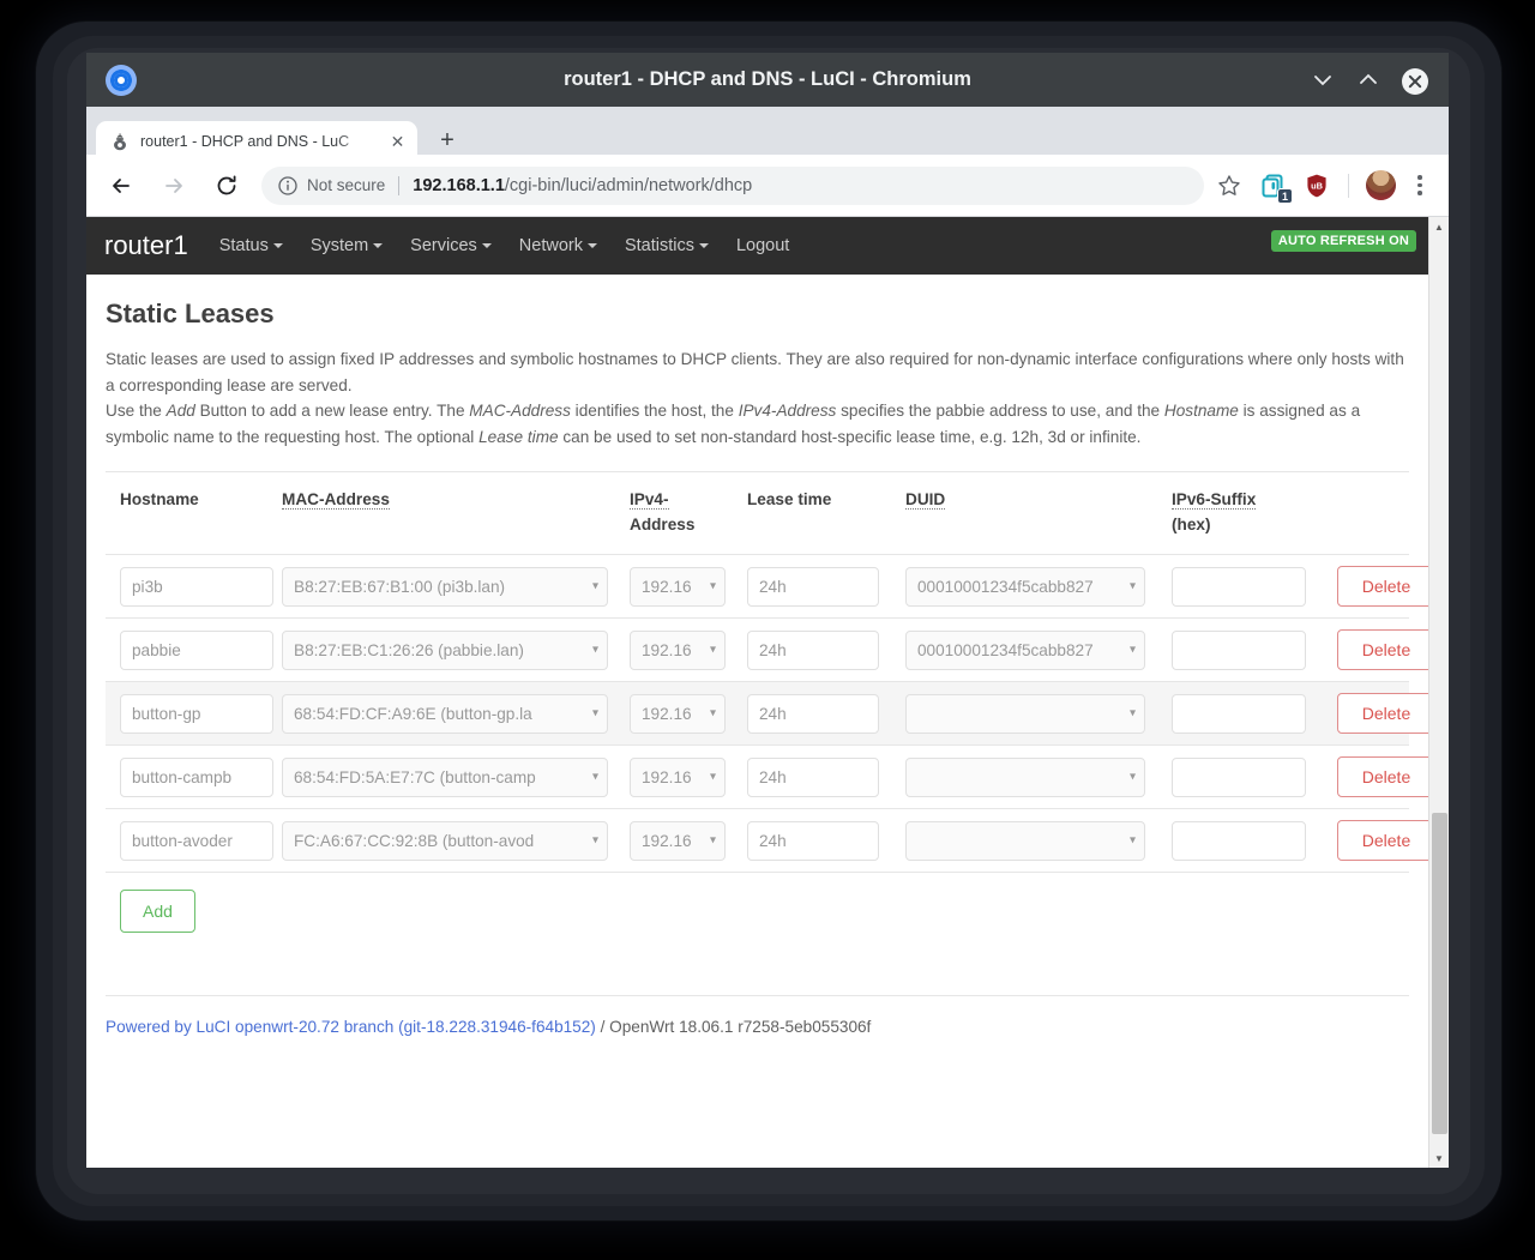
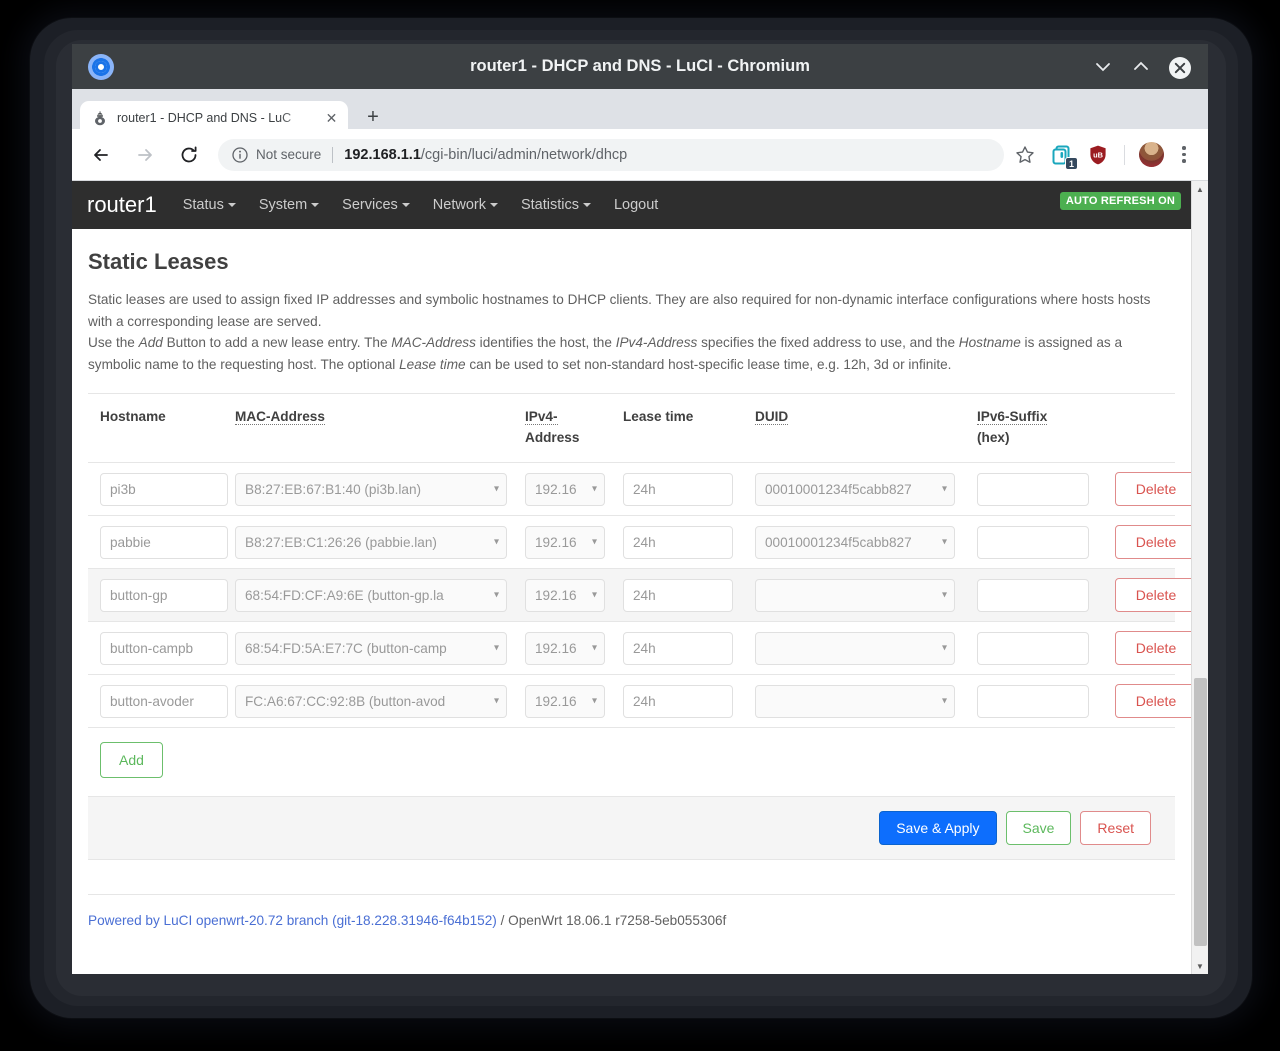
  router1 - DHCP and DNS - LuCI - Chromium
  router1 - DHCP and DNS - LuC
  ✕
  +
  Not secure
  192.168.1.1/cgi-bin/luci/admin/network/dhcp
  1
  uB
  router1
  Status
  System
  Services
  Network
  Statistics
  Logout
  AUTO REFRESH ON
  Static Leases
- Static leases are used to assign fixed IP addresses and symbolic hostnames to DHCP clients. They are also required for non-dynamic interface configurations where only hosts with a corresponding lease are served.
+ Static leases are used to assign fixed IP addresses and symbolic hostnames to DHCP clients. They are also required for non-dynamic interface configurations where hosts hosts with a corresponding lease are served.
- Use the Add Button to add a new lease entry. The MAC-Address identifies the host, the IPv4-Address specifies the pabbie address to use, and the Hostname is assigned as a symbolic name to the requesting host. The optional Lease time can be used to set non-standard host-specific lease time, e.g. 12h, 3d or infinite.
+ Use the Add Button to add a new lease entry. The MAC-Address identifies the host, the IPv4-Address specifies the fixed address to use, and the Hostname is assigned as a symbolic name to the requesting host. The optional Lease time can be used to set non-standard host-specific lease time, e.g. 12h, 3d or infinite.
  Hostname
  MAC-Address
  IPv4-
  Address
  Lease time
  DUID
  IPv6-Suffix
  (hex)
  pi3b
- B8:27:EB:67:B1:00 (pi3b.lan)
+ B8:27:EB:67:B1:40 (pi3b.lan)
  192.16
  24h
  00010001234f5cabb827
  Delete
  pabbie
  B8:27:EB:C1:26:26 (pabbie.lan)
  192.16
  24h
  00010001234f5cabb827
  Delete
  button-gp
  68:54:FD:CF:A9:6E (button-gp.la
  192.16
  24h
  Delete
  button-campb
  68:54:FD:5A:E7:7C (button-camp
  192.16
  24h
  Delete
  button-avoder
  FC:A6:67:CC:92:8B (button-avod
  192.16
  24h
  Delete
  Add
+ Save & Apply
+ Save
+ Reset
  Powered by LuCI openwrt-20.72 branch (git-18.228.31946-f64b152) / OpenWrt 18.06.1 r7258-5eb055306f
  ▲
  ▼
